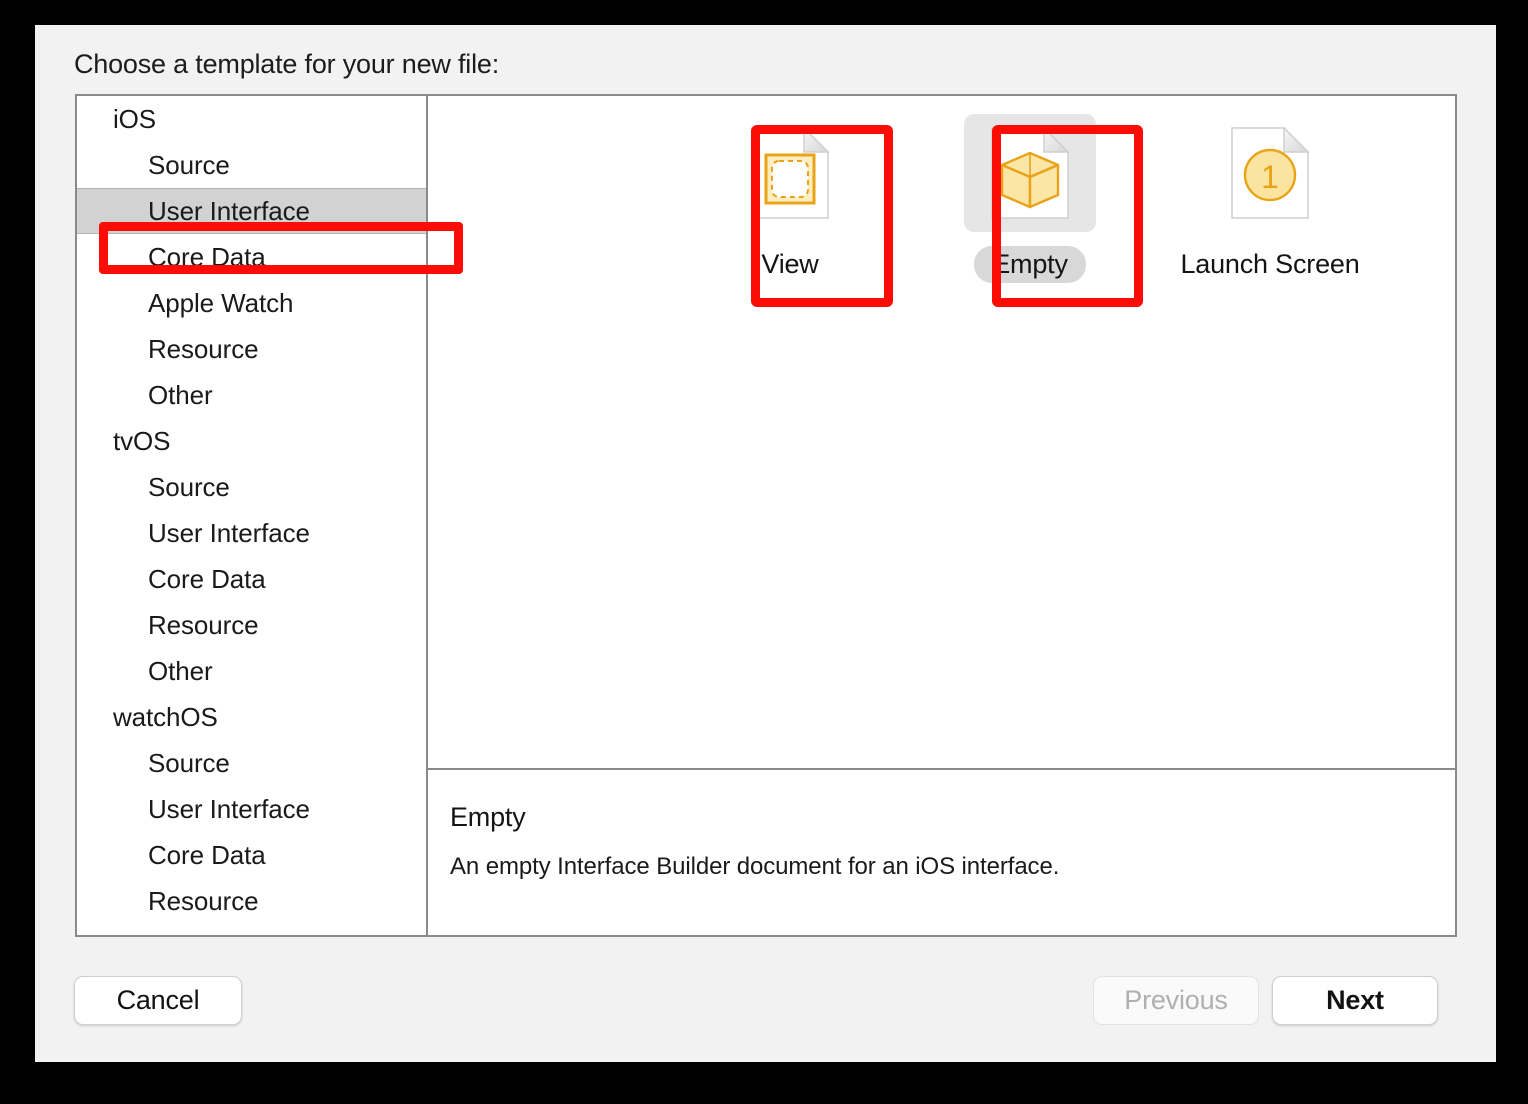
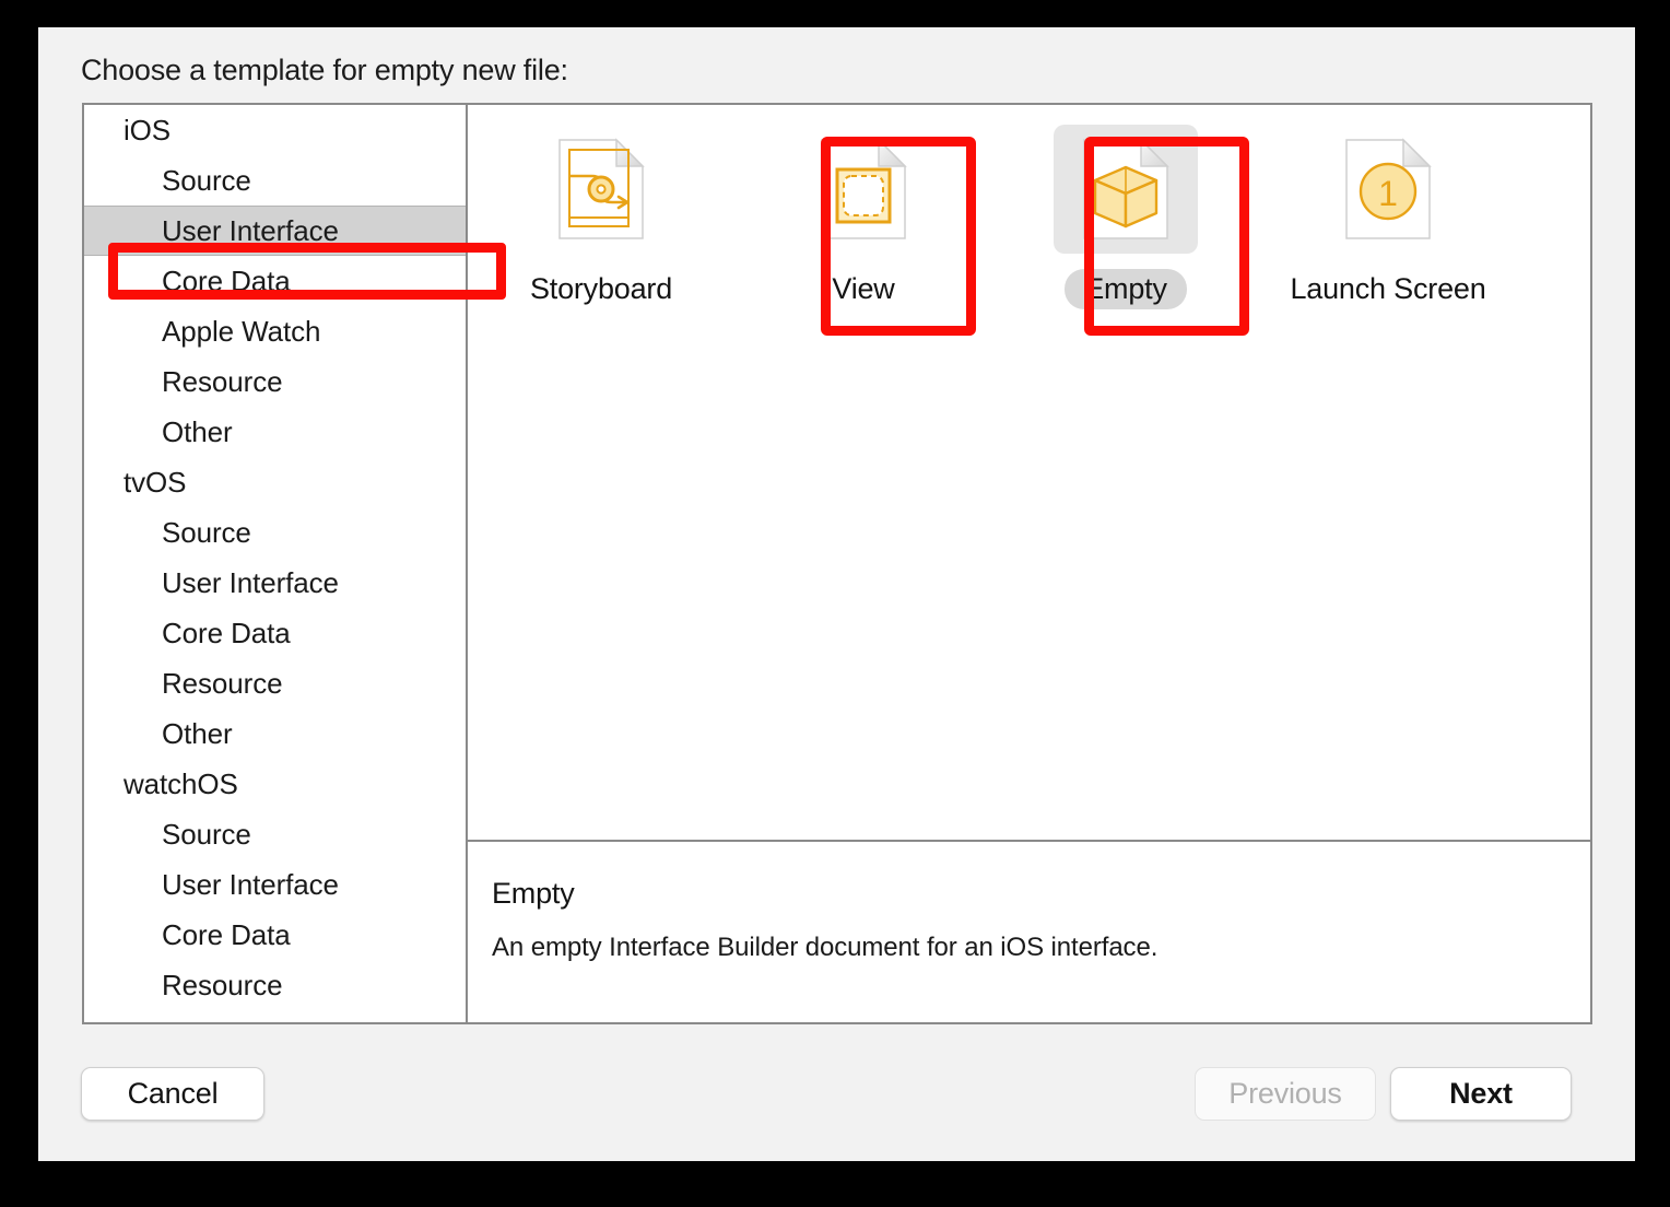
- Choose a template for your new file:
+ Choose a template for empty new file:
  iOS
  Source
  User Interface
  Core Data
  Apple Watch
  Resource
  Other
  tvOS
  Source
  User Interface
  Core Data
  Resource
  Other
  watchOS
  Source
  User Interface
  Core Data
  Resource
+ Storyboard
  View
  Empty
  1
  Launch Screen
  Empty
  An empty Interface Builder document for an iOS interface.
  Cancel
  Previous
  Next
